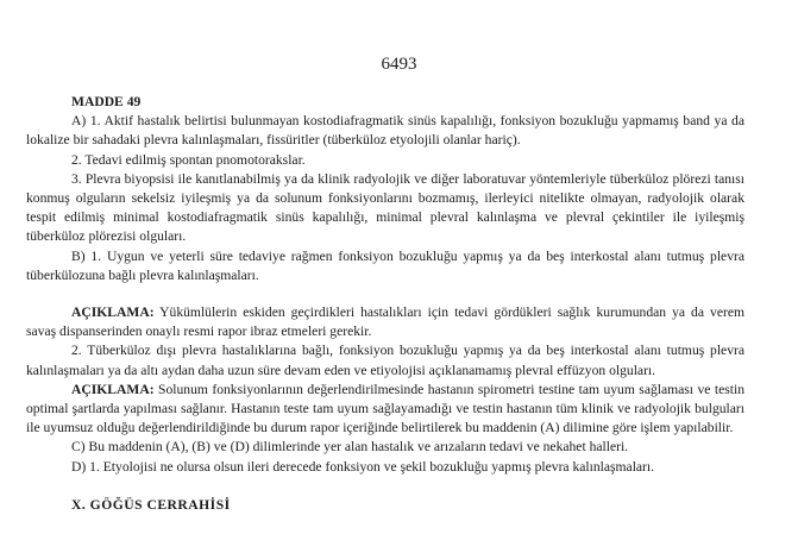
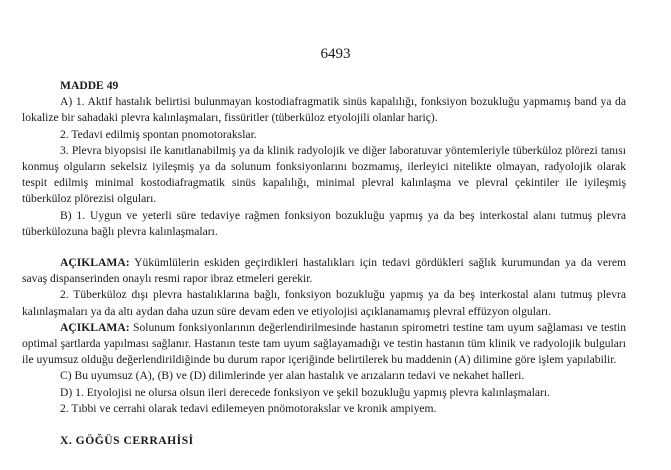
  6493
  MADDE 49
  A) 1. Aktif hastalık belirtisi bulunmayan kostodiafragmatik sinüs kapalılığı, fonksiyon bozukluğu yapmamış band ya da lokalize bir sahadaki plevra kalınlaşmaları, fissüritler (tüberküloz etyolojili olanlar hariç).
  2. Tedavi edilmiş spontan pnomotorakslar.
  3. Plevra biyopsisi ile kanıtlanabilmiş ya da klinik radyolojik ve diğer laboratuvar yöntemleriyle tüberküloz plörezi tanısı konmuş olguların sekelsiz iyileşmiş ya da solunum fonksiyonlarını bozmamış, ilerleyici nitelikte olmayan, radyolojik olarak tespit edilmiş minimal kostodiafragmatik sinüs kapalılığı, minimal plevral kalınlaşma ve plevral çekintiler ile iyileşmiş tüberküloz plörezisi olguları.
  B) 1. Uygun ve yeterli süre tedaviye rağmen fonksiyon bozukluğu yapmış ya da beş interkostal alanı tutmuş plevra tüberkülozuna bağlı plevra kalınlaşmaları.
  AÇIKLAMA: Yükümlülerin eskiden geçirdikleri hastalıkları için tedavi gördükleri sağlık kurumundan ya da verem savaş dispanserinden onaylı resmi rapor ibraz etmeleri gerekir.
  2. Tüberküloz dışı plevra hastalıklarına bağlı, fonksiyon bozukluğu yapmış ya da beş interkostal alanı tutmuş plevra kalınlaşmaları ya da altı aydan daha uzun süre devam eden ve etiyolojisi açıklanamamış plevral effüzyon olguları.
  AÇIKLAMA: Solunum fonksiyonlarının değerlendirilmesinde hastanın spirometri testine tam uyum sağlaması ve testin optimal şartlarda yapılması sağlanır. Hastanın teste tam uyum sağlayamadığı ve testin hastanın tüm klinik ve radyolojik bulguları ile uyumsuz olduğu değerlendirildiğinde bu durum rapor içeriğinde belirtilerek bu maddenin (A) dilimine göre işlem yapılabilir.
- C) Bu maddenin (A), (B) ve (D) dilimlerinde yer alan hastalık ve arızaların tedavi ve nekahet halleri.
+ C) Bu uyumsuz (A), (B) ve (D) dilimlerinde yer alan hastalık ve arızaların tedavi ve nekahet halleri.
  D) 1. Etyolojisi ne olursa olsun ileri derecede fonksiyon ve şekil bozukluğu yapmış plevra kalınlaşmaları.
+ 2. Tıbbi ve cerrahi olarak tedavi edilemeyen pnömotorakslar ve kronik ampiyem.
  X. GÖĞÜS CERRAHİSİ
